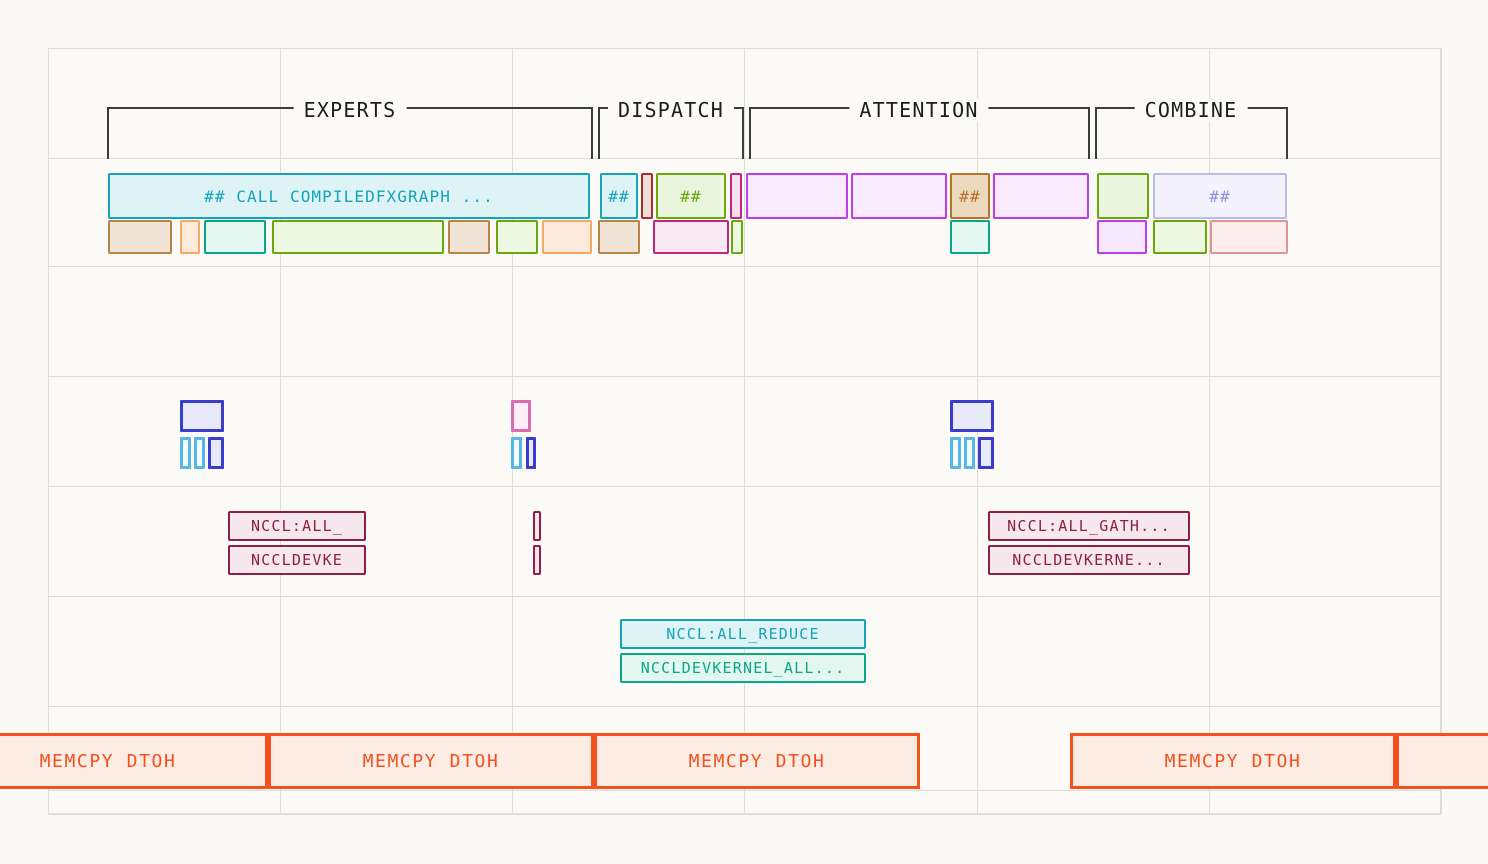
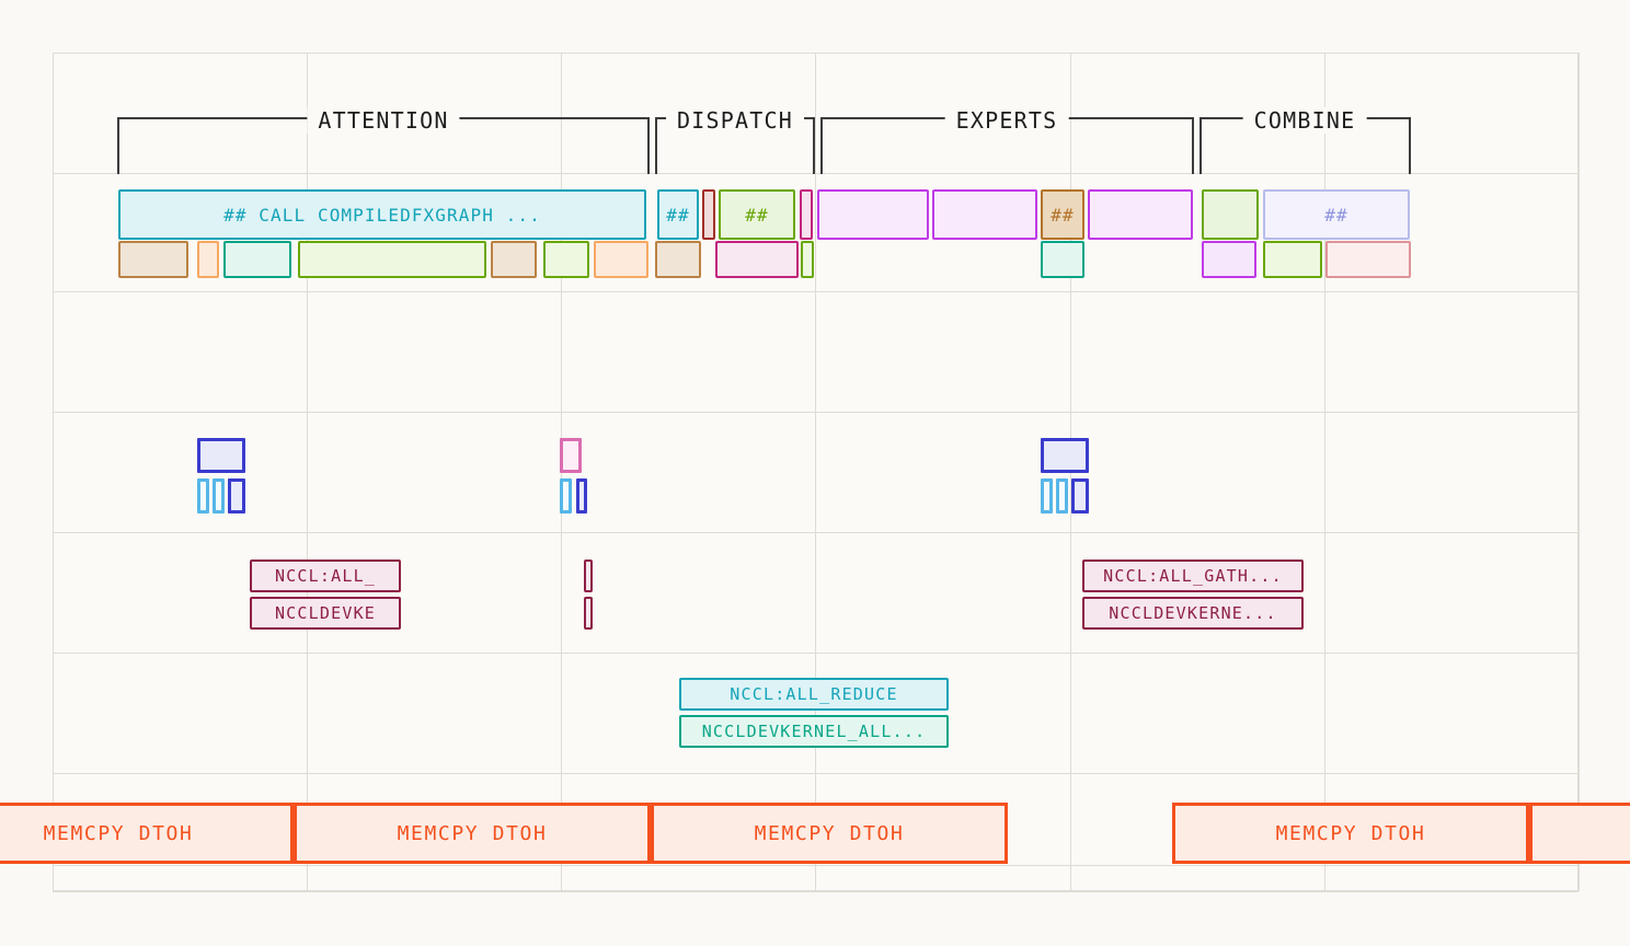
- EXPERTS
+ ATTENTION
  DISPATCH
- ATTENTION
+ EXPERTS
  COMBINE
  ## CALL COMPILEDFXGRAPH ...
  ##
  ##
  ##
  ##
  NCCL:ALL_
  NCCLDEVKE
  NCCL:ALL_GATH...
  NCCLDEVKERNE...
  NCCL:ALL_REDUCE
  NCCLDEVKERNEL_ALL...
  MEMCPY DTOH
  MEMCPY DTOH
  MEMCPY DTOH
  MEMCPY DTOH
